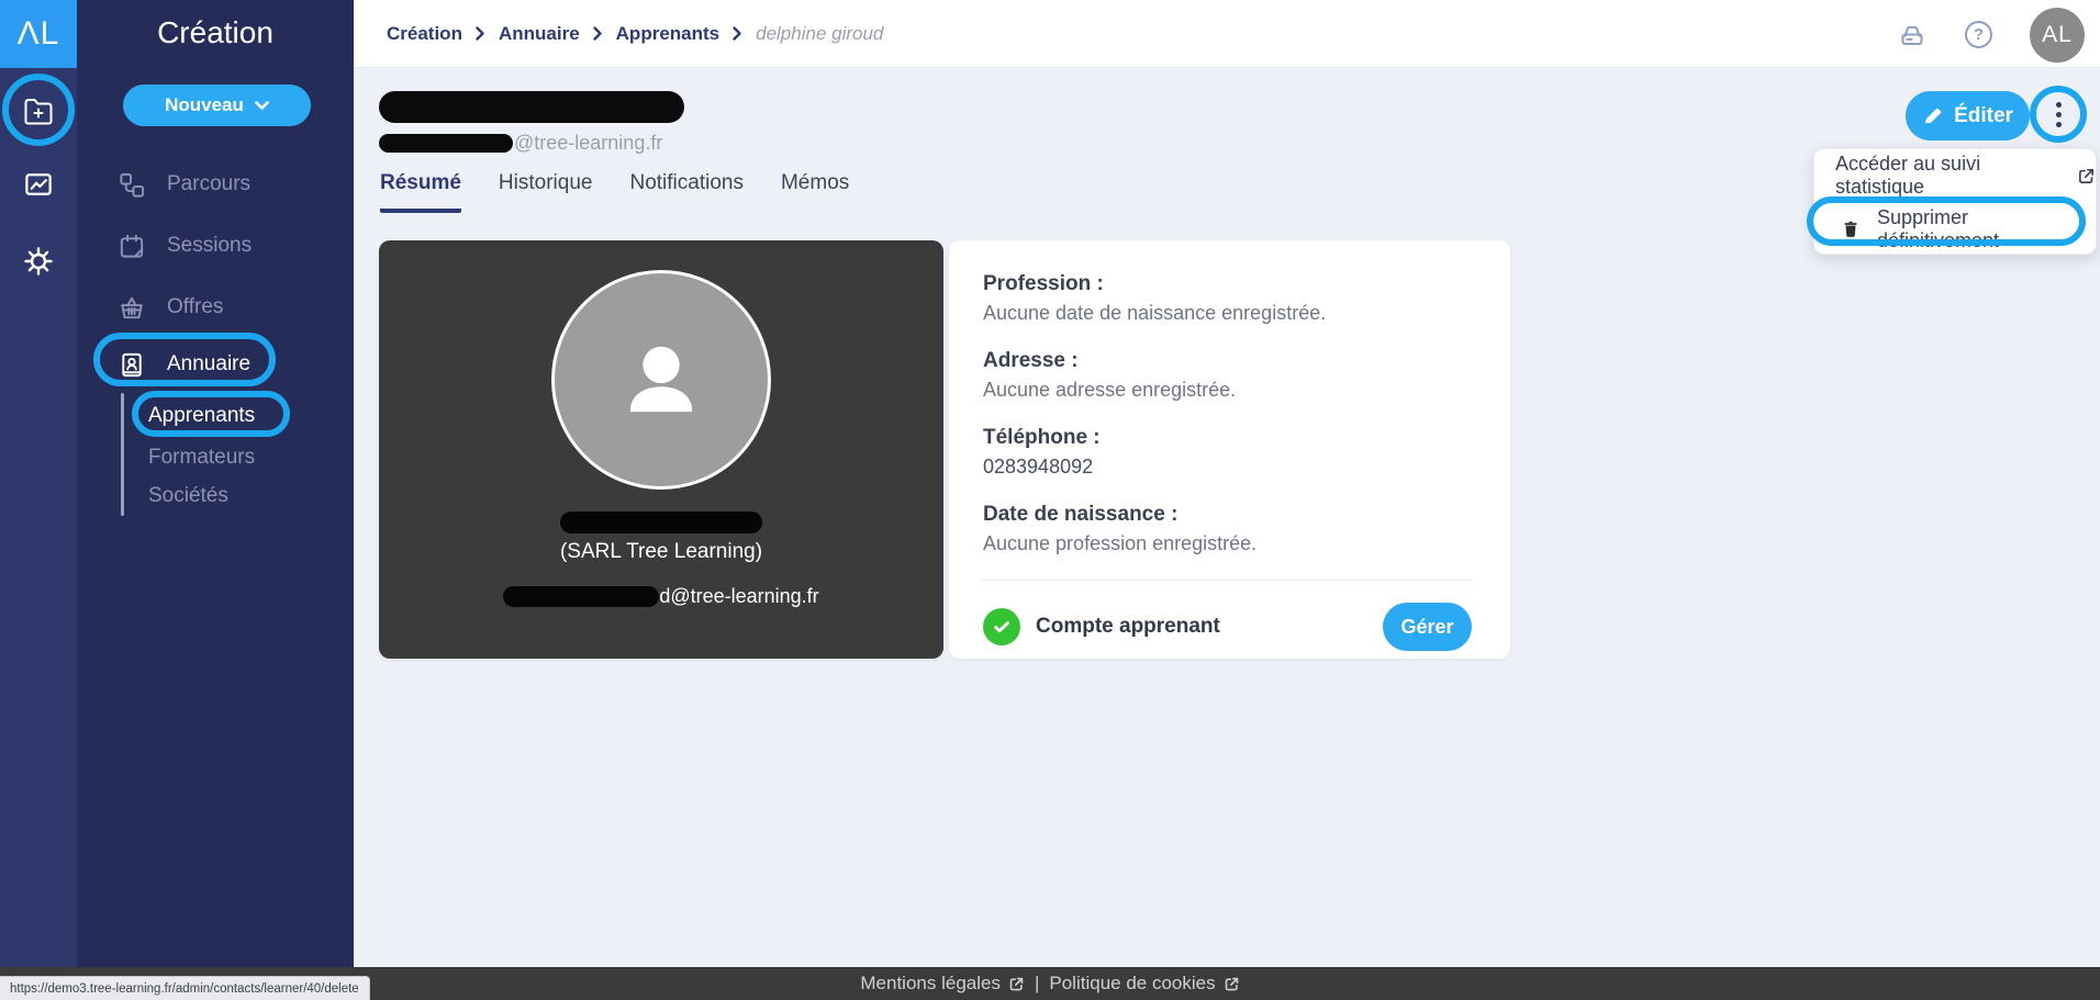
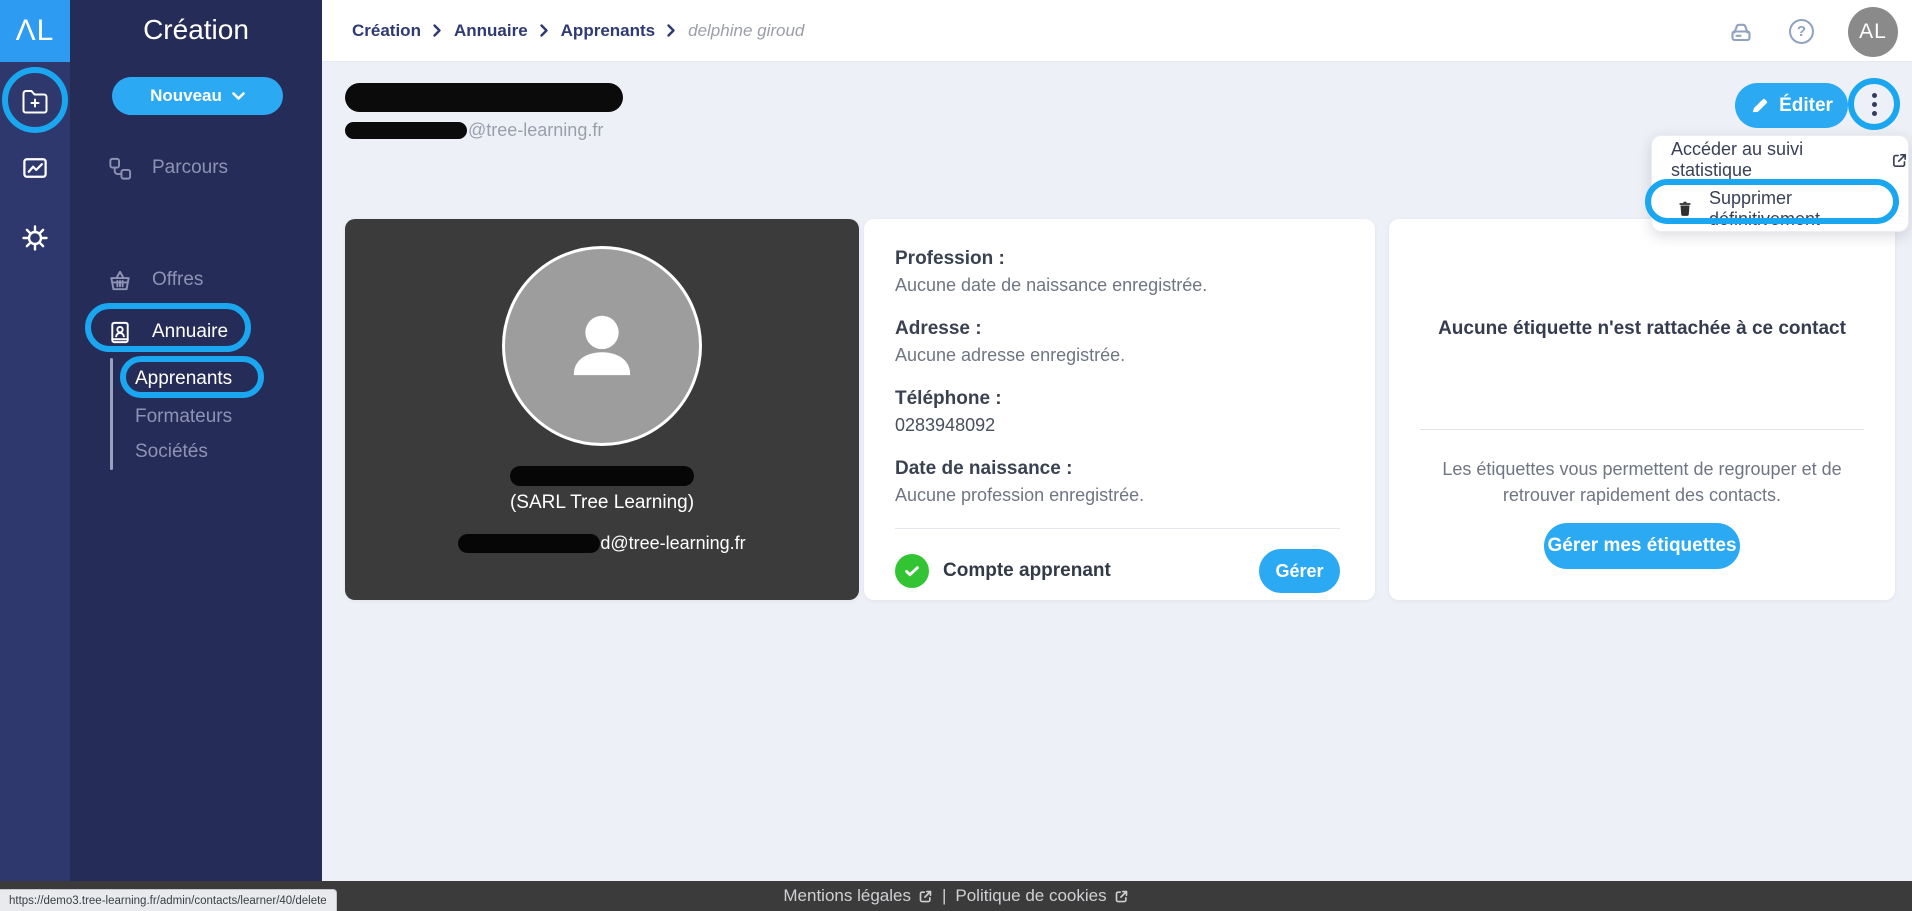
  ΛL
  Création
  Nouveau
  Parcours
- Sessions
  Offres
  Annuaire
  Apprenants
  Formateurs
  Sociétés
  Création
  Annuaire
  Apprenants
  delphine giroud
  ?
  AL
  @tree-learning.fr
- Résumé
- Historique
- Notifications
- Mémos
  Éditer
  Accéder au suivi statistique
  Supprimer définitivement
  (SARL Tree Learning)
  d@tree-learning.fr
  Profession :
  Aucune date de naissance enregistrée.
  Adresse :
  Aucune adresse enregistrée.
  Téléphone :
  0283948092
  Date de naissance :
  Aucune profession enregistrée.
  Compte apprenant
  Gérer
+ Aucune étiquette n'est rattachée à ce contact
+ Les étiquettes vous permettent de regrouper et de retrouver rapidement des contacts.
+ Gérer mes étiquettes
  Mentions légales
  |
  Politique de cookies
  https://demo3.tree-learning.fr/admin/contacts/learner/40/delete
